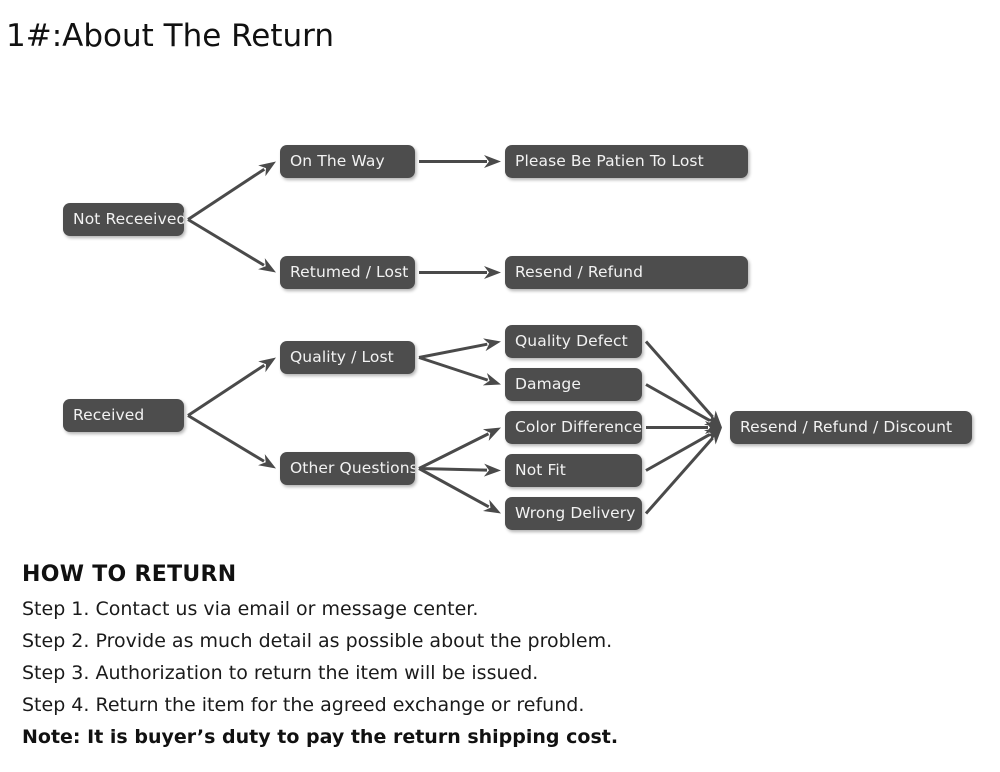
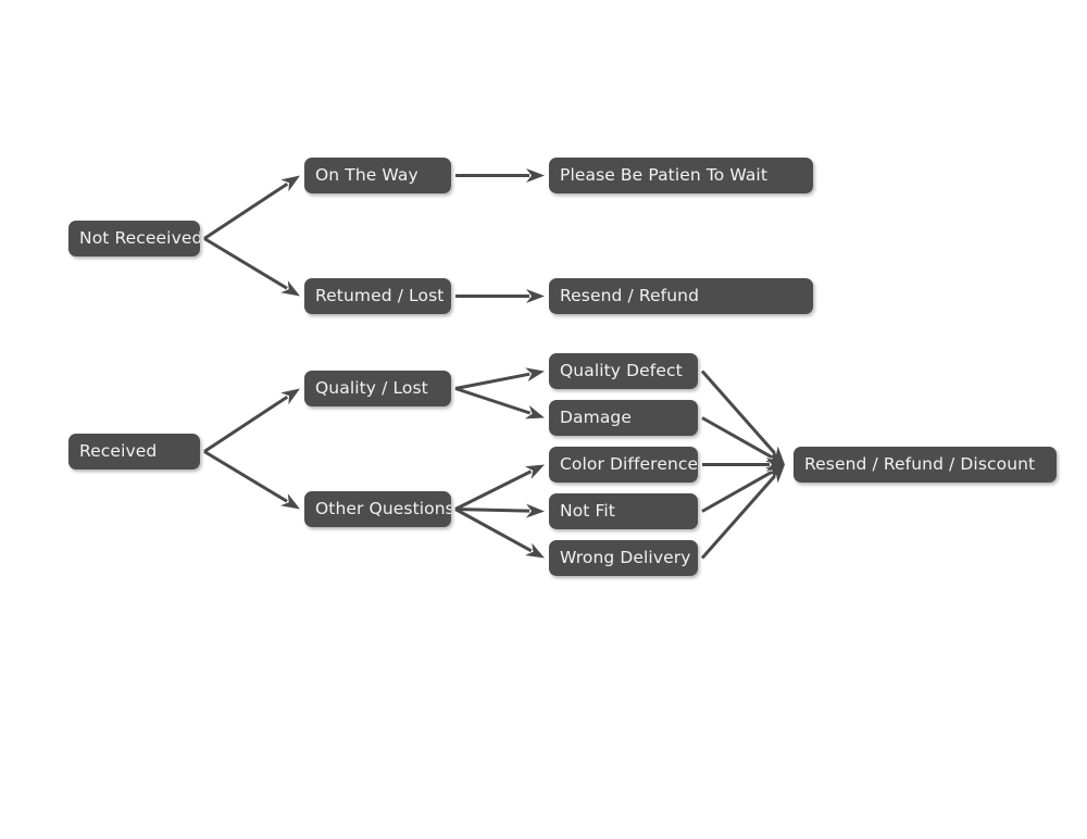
- 1#:About The Return
  Not Receeived
  On The Way
  Retumed / Lost
- Please Be Patien To Lost
+ Please Be Patien To Wait
  Resend / Refund
  Received
  Quality / Lost
  Other Questions
  Quality Defect
  Damage
  Color Difference
  Not Fit
  Wrong Delivery
  Resend / Refund / Discount
- HOW TO RETURN
- Step 1. Contact us via email or message center.
- Step 2. Provide as much detail as possible about the problem.
- Step 3. Authorization to return the item will be issued.
- Step 4. Return the item for the agreed exchange or refund.
- Note: It is buyer’s duty to pay the return shipping cost.
